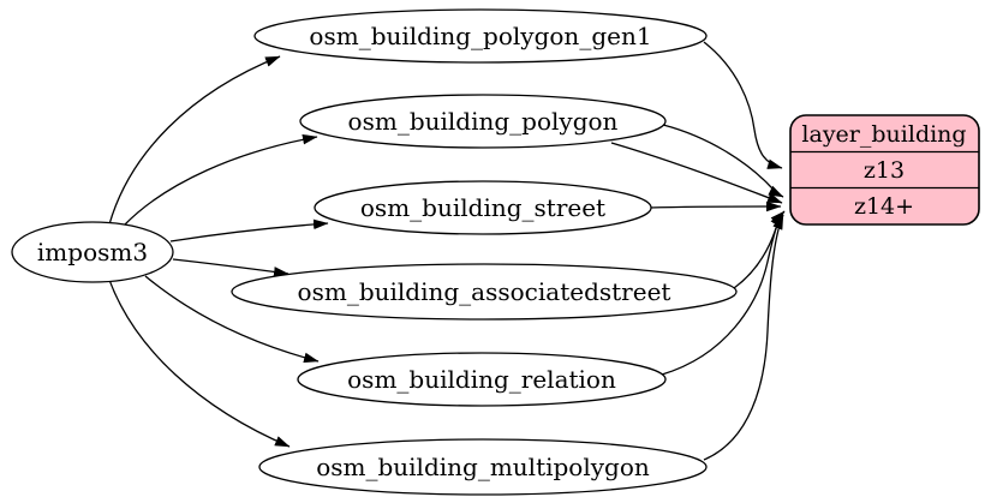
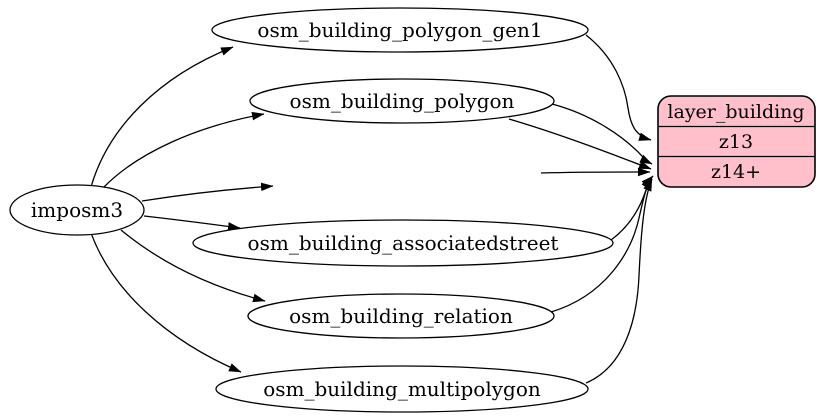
  imposm3
  osm_building_polygon_gen1
  osm_building_polygon
- osm_building_street
  osm_building_associatedstreet
  osm_building_relation
  osm_building_multipolygon
  layer_building
  z13
  z14+
